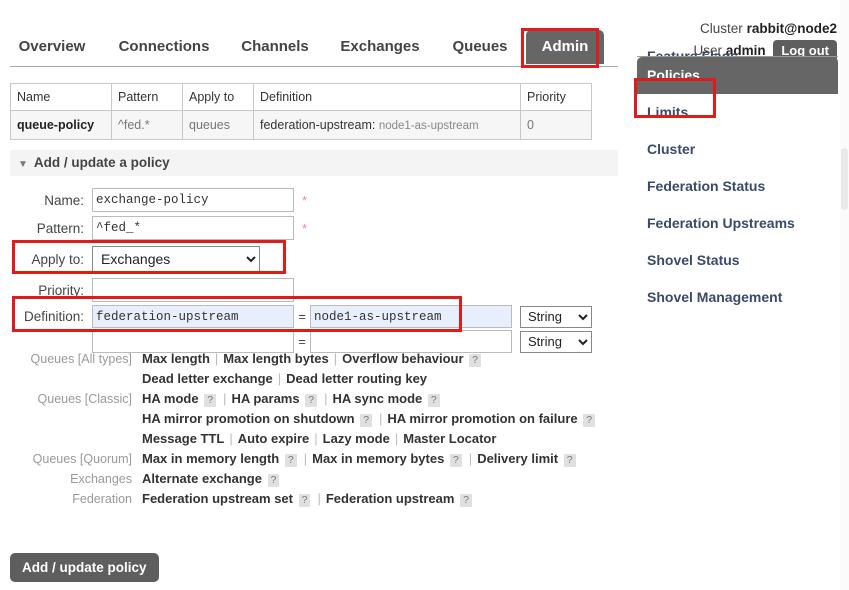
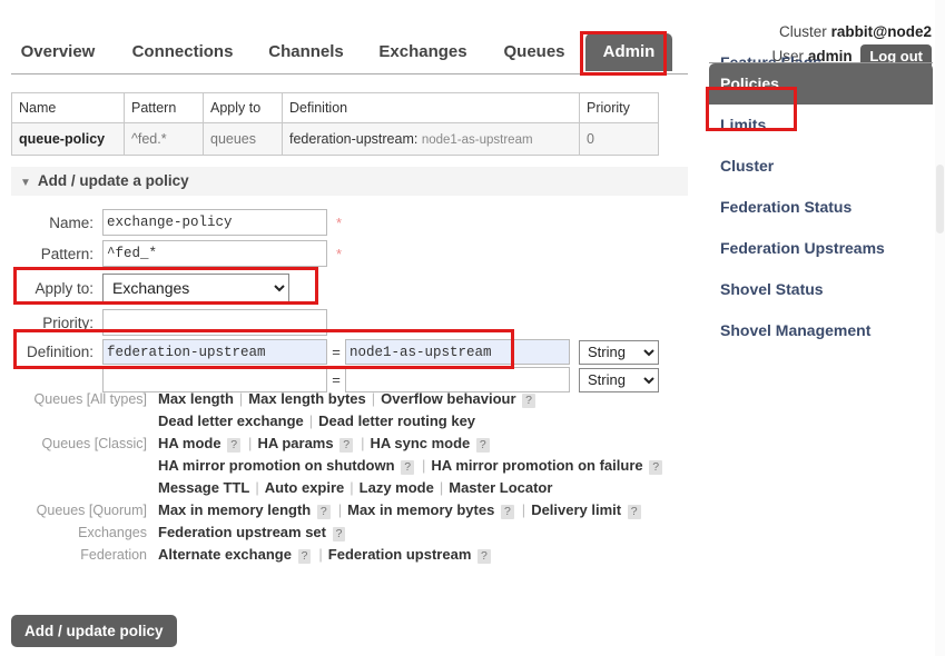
  Cluster rabbit@node2
  User admin Log out
  Overview
  Connections
  Channels
  Exchanges
  Queues
  Admin
  Name	Pattern	Apply to	Definition	Priority
  queue-policy	^fed.*	queues	federation-upstream: node1-as-upstream	0
  ▼ Add / update a policy
  Name:
  exchange-policy
  *
  Pattern:
  ^fed_*
  *
  Apply to:
  Exchanges
  Priority:
  Definition:
  federation-upstream
  =
  node1-as-upstream
  String
  =
  String
  Queues [All types]
  Max length | Max length bytes | Overflow behaviour ?
  Dead letter exchange | Dead letter routing key
  Queues [Classic]
  HA mode ? | HA params ? | HA sync mode ?
  HA mirror promotion on shutdown ? | HA mirror promotion on failure ?
  Message TTL | Auto expire | Lazy mode | Master Locator
  Queues [Quorum]
  Max in memory length ? | Max in memory bytes ? | Delivery limit ?
  Exchanges
- Alternate exchange ?
+ Federation upstream set ?
  Federation
- Federation upstream set ? | Federation upstream ?
+ Alternate exchange ? | Federation upstream ?
  Add / update policy
  Policies
  Limits
  Cluster
  Federation Status
  Federation Upstreams
  Shovel Status
  Shovel Management
